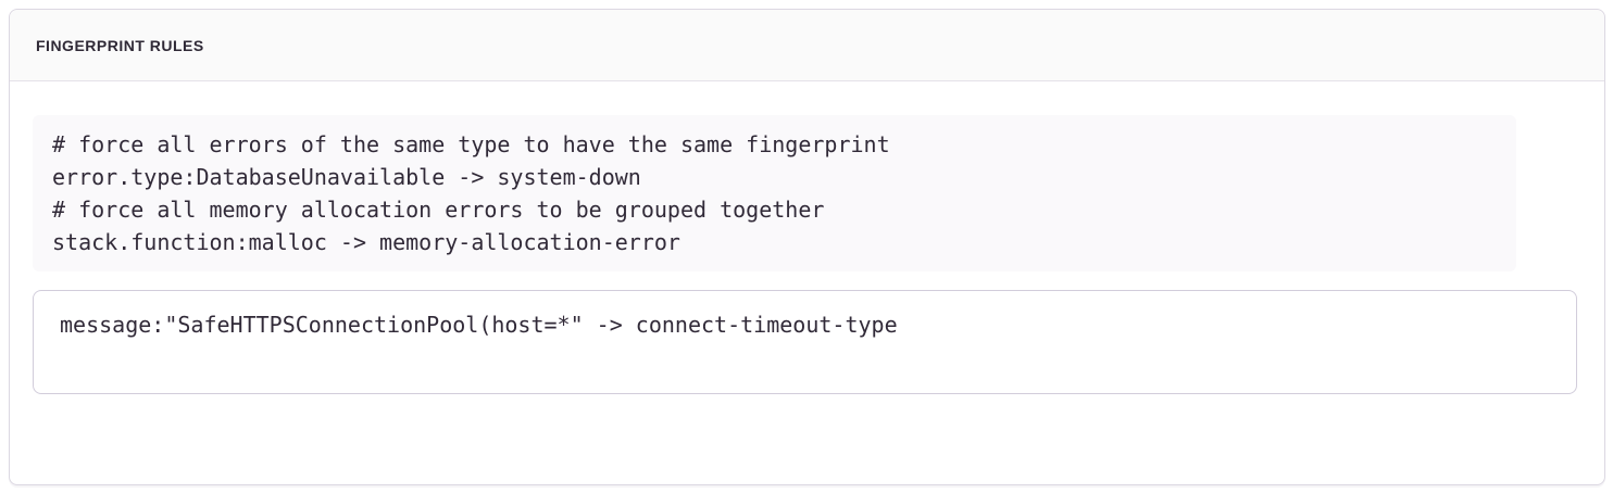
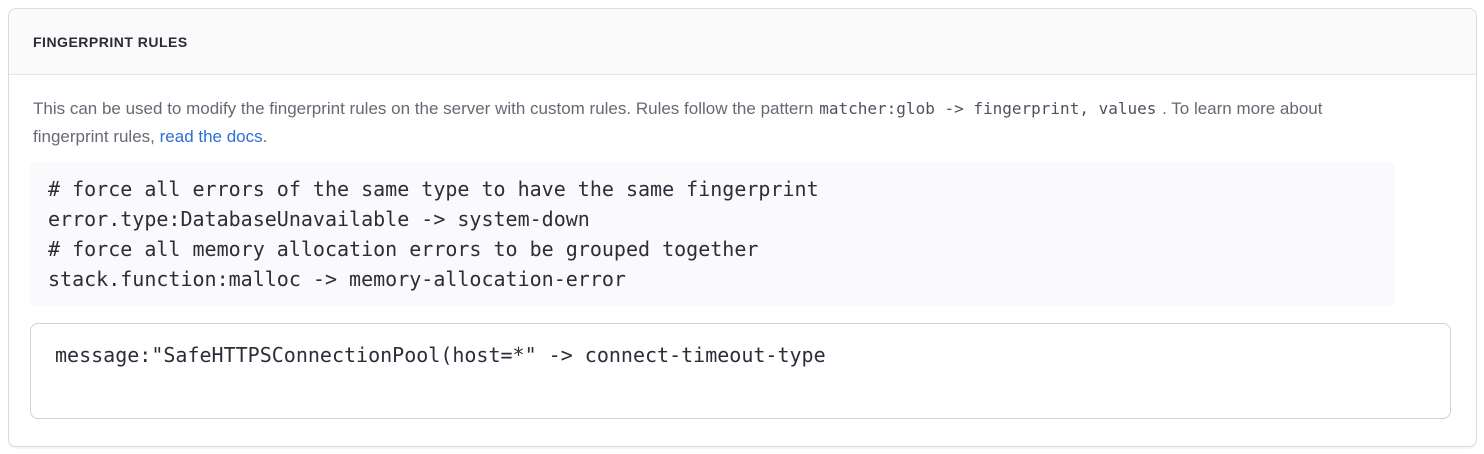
  FINGERPRINT RULES
+ This can be used to modify the fingerprint rules on the server with custom rules. Rules follow the pattern matcher:glob -> fingerprint, values . To learn more about fingerprint rules, read the docs.
  # force all errors of the same type to have the same fingerprint
  error.type:DatabaseUnavailable -> system-down
  # force all memory allocation errors to be grouped together
  stack.function:malloc -> memory-allocation-error
  message:"SafeHTTPSConnectionPool(host=*" -> connect-timeout-type
